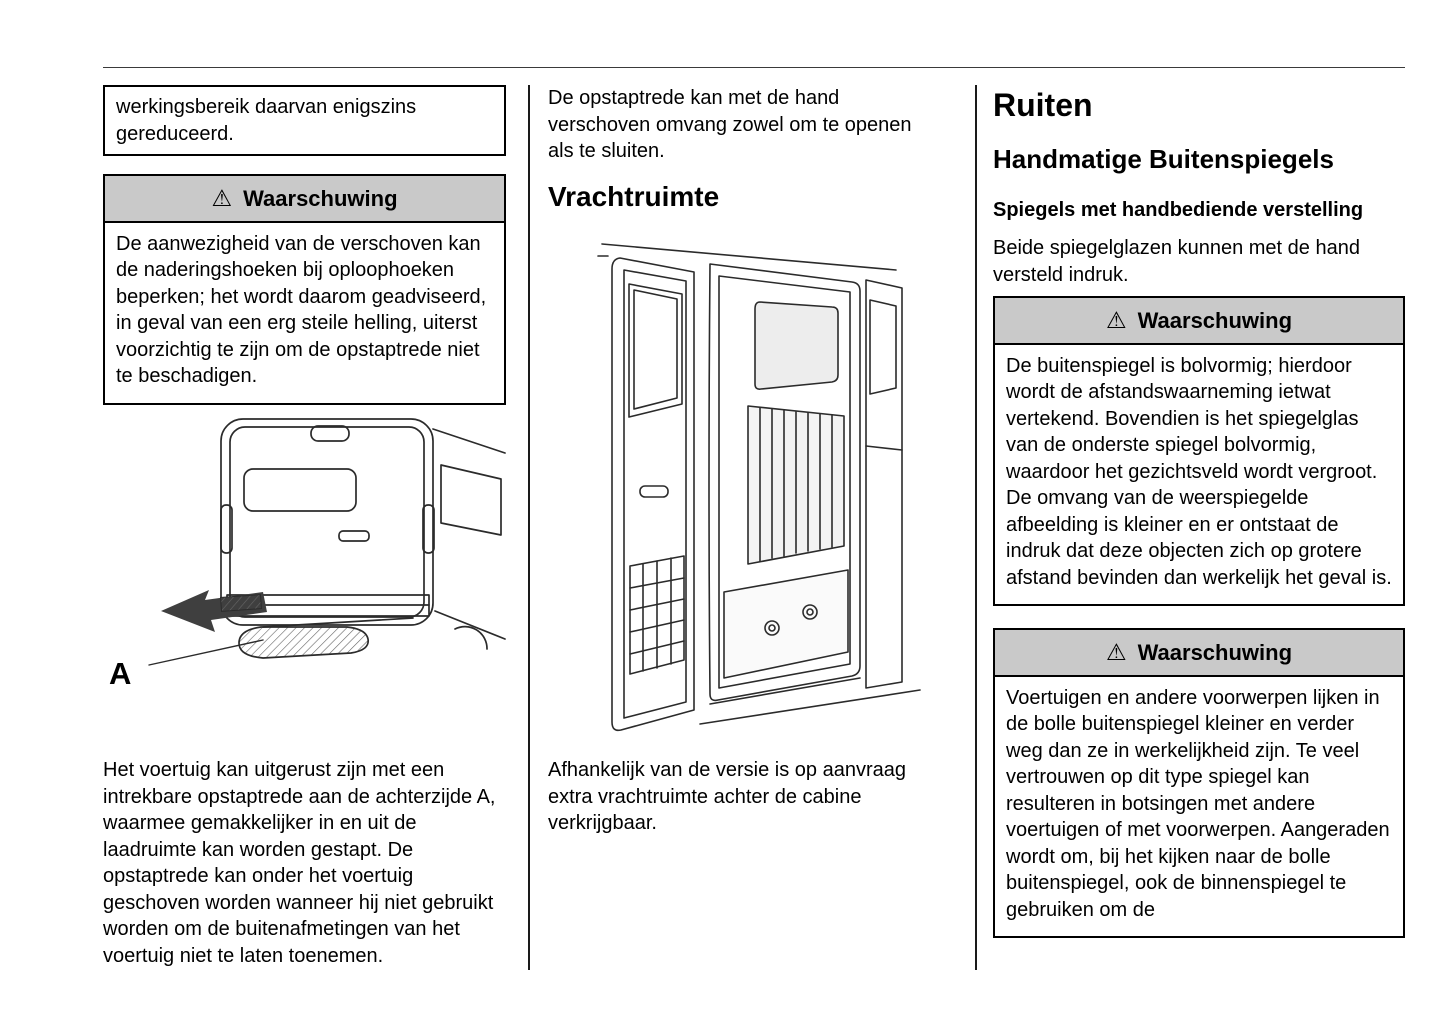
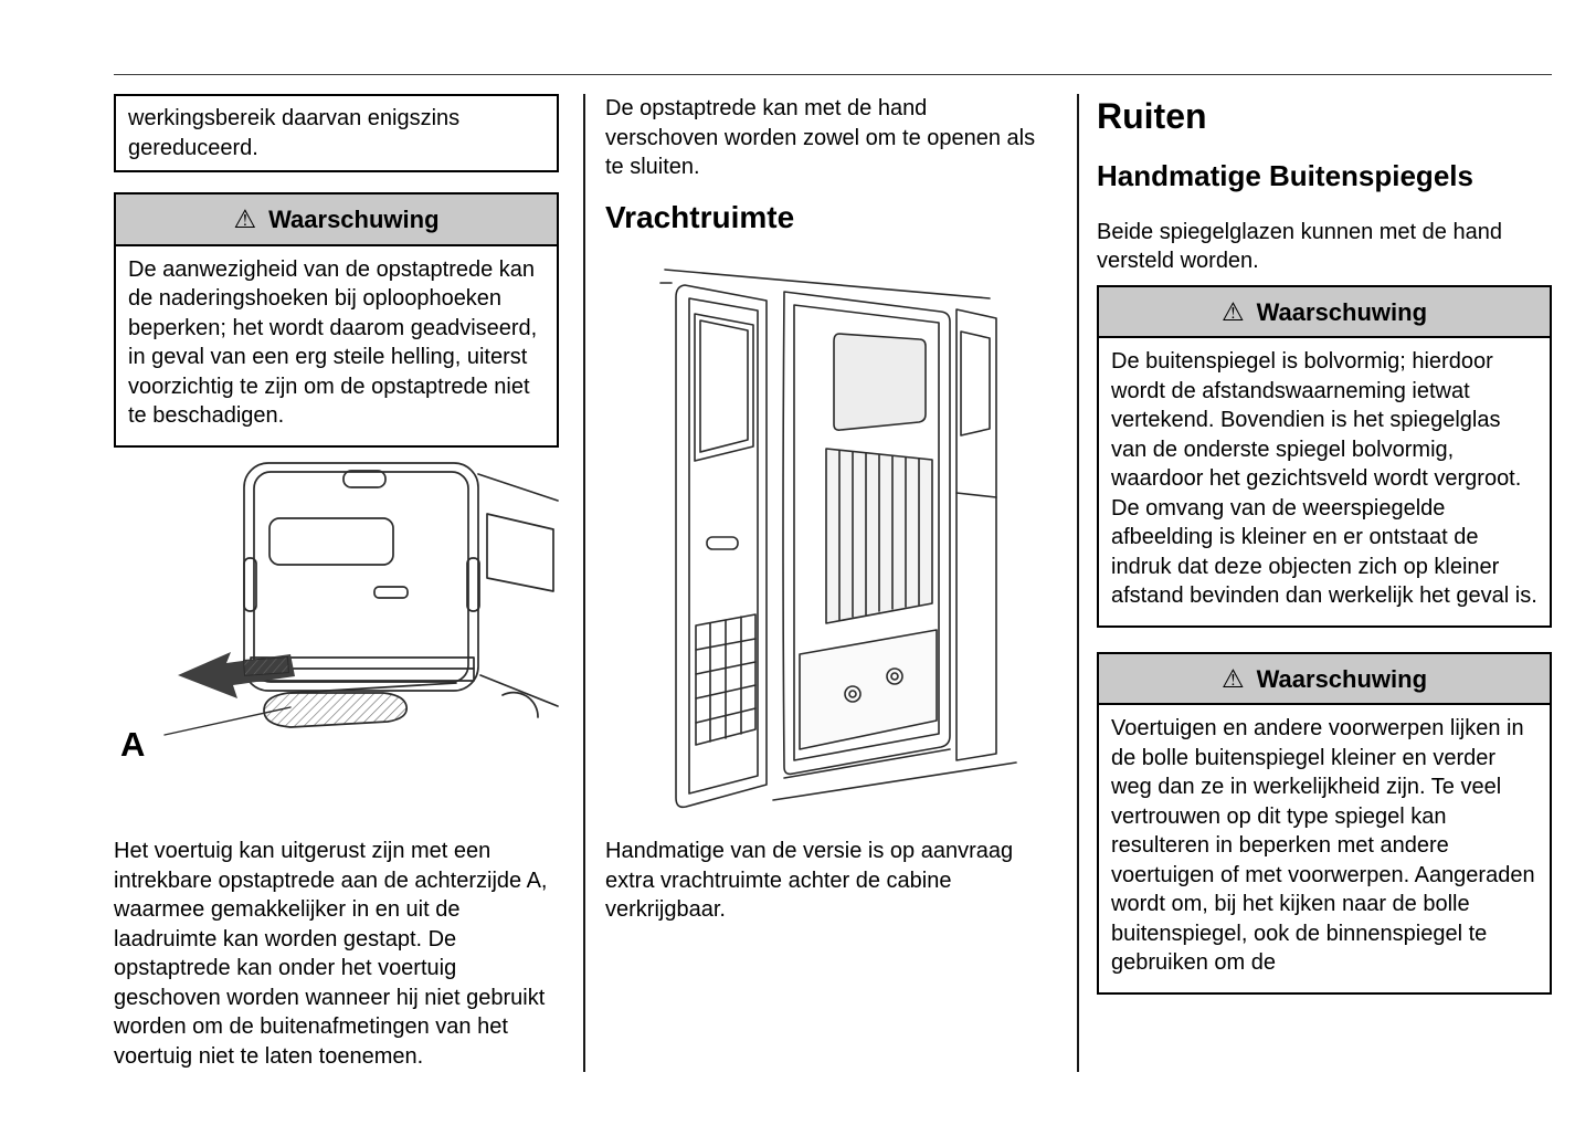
  werkingsbereik daarvan enigszins gereduceerd.
  ⚠ Waarschuwing
- De aanwezigheid van de verschoven kan de naderingshoeken bij oploophoeken beperken; het wordt daarom geadviseerd, in geval van een erg steile helling, uiterst voorzichtig te zijn om de opstaptrede niet te beschadigen.
+ De aanwezigheid van de opstaptrede kan de naderingshoeken bij oploophoeken beperken; het wordt daarom geadviseerd, in geval van een erg steile helling, uiterst voorzichtig te zijn om de opstaptrede niet te beschadigen.
  A
  Het voertuig kan uitgerust zijn met een intrekbare opstaptrede aan de achterzijde A, waarmee gemakkelijker in en uit de laadruimte kan worden gestapt. De opstaptrede kan onder het voertuig geschoven worden wanneer hij niet gebruikt worden om de buitenafmetingen van het voertuig niet te laten toenemen.
- De opstaptrede kan met de hand verschoven omvang zowel om te openen als te sluiten.
+ De opstaptrede kan met de hand verschoven worden zowel om te openen als te sluiten.
  Vrachtruimte
- Afhankelijk van de versie is op aanvraag extra vrachtruimte achter de cabine verkrijgbaar.
+ Handmatige van de versie is op aanvraag extra vrachtruimte achter de cabine verkrijgbaar.
  Ruiten
  Handmatige Buitenspiegels
- Spiegels met handbediende verstelling
- Beide spiegelglazen kunnen met de hand versteld indruk.
+ Beide spiegelglazen kunnen met de hand versteld worden.
  ⚠ Waarschuwing
- De buitenspiegel is bolvormig; hierdoor wordt de afstandswaarneming ietwat vertekend. Bovendien is het spiegelglas van de onderste spiegel bolvormig, waardoor het gezichtsveld wordt vergroot. De omvang van de weerspiegelde afbeelding is kleiner en er ontstaat de indruk dat deze objecten zich op grotere afstand bevinden dan werkelijk het geval is.
+ De buitenspiegel is bolvormig; hierdoor wordt de afstandswaarneming ietwat vertekend. Bovendien is het spiegelglas van de onderste spiegel bolvormig, waardoor het gezichtsveld wordt vergroot. De omvang van de weerspiegelde afbeelding is kleiner en er ontstaat de indruk dat deze objecten zich op kleiner afstand bevinden dan werkelijk het geval is.
  ⚠ Waarschuwing
- Voertuigen en andere voorwerpen lijken in de bolle buitenspiegel kleiner en verder weg dan ze in werkelijkheid zijn. Te veel vertrouwen op dit type spiegel kan resulteren in botsingen met andere voertuigen of met voorwerpen. Aangeraden wordt om, bij het kijken naar de bolle buitenspiegel, ook de binnenspiegel te gebruiken om de
+ Voertuigen en andere voorwerpen lijken in de bolle buitenspiegel kleiner en verder weg dan ze in werkelijkheid zijn. Te veel vertrouwen op dit type spiegel kan resulteren in beperken met andere voertuigen of met voorwerpen. Aangeraden wordt om, bij het kijken naar de bolle buitenspiegel, ook de binnenspiegel te gebruiken om de
